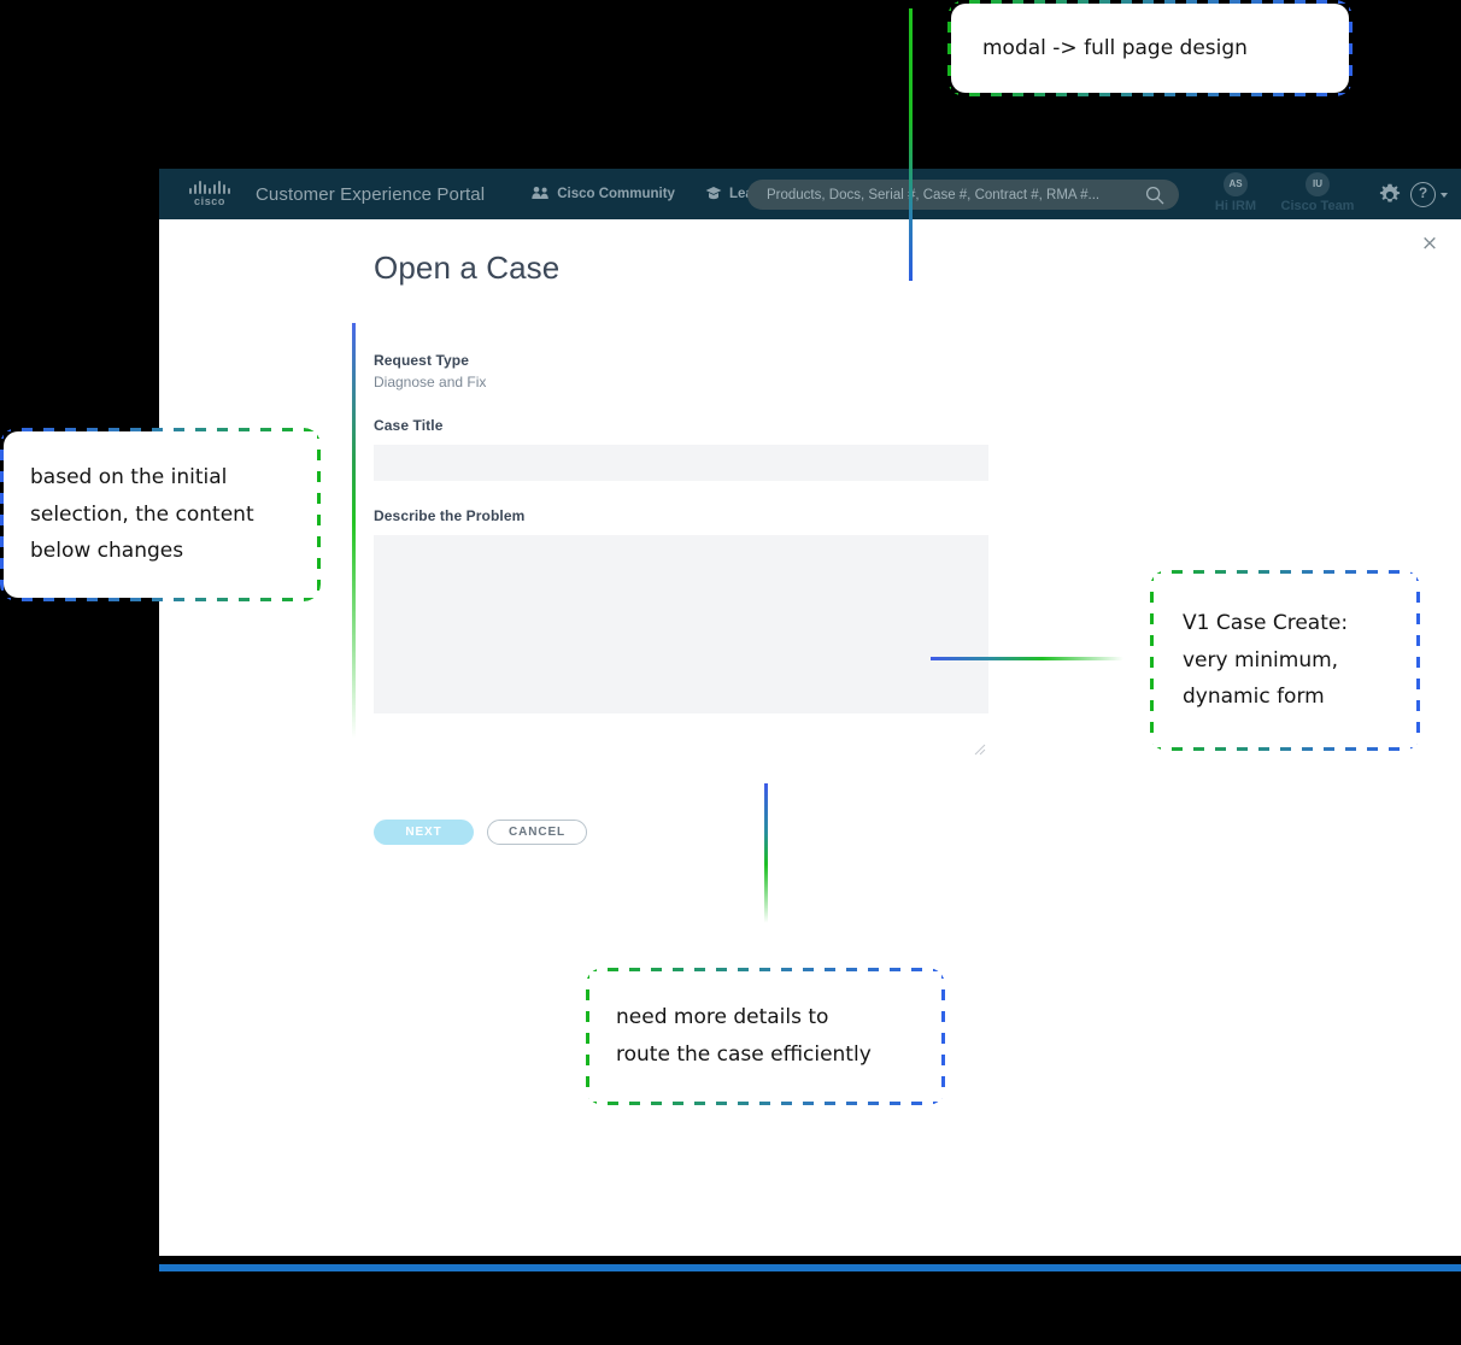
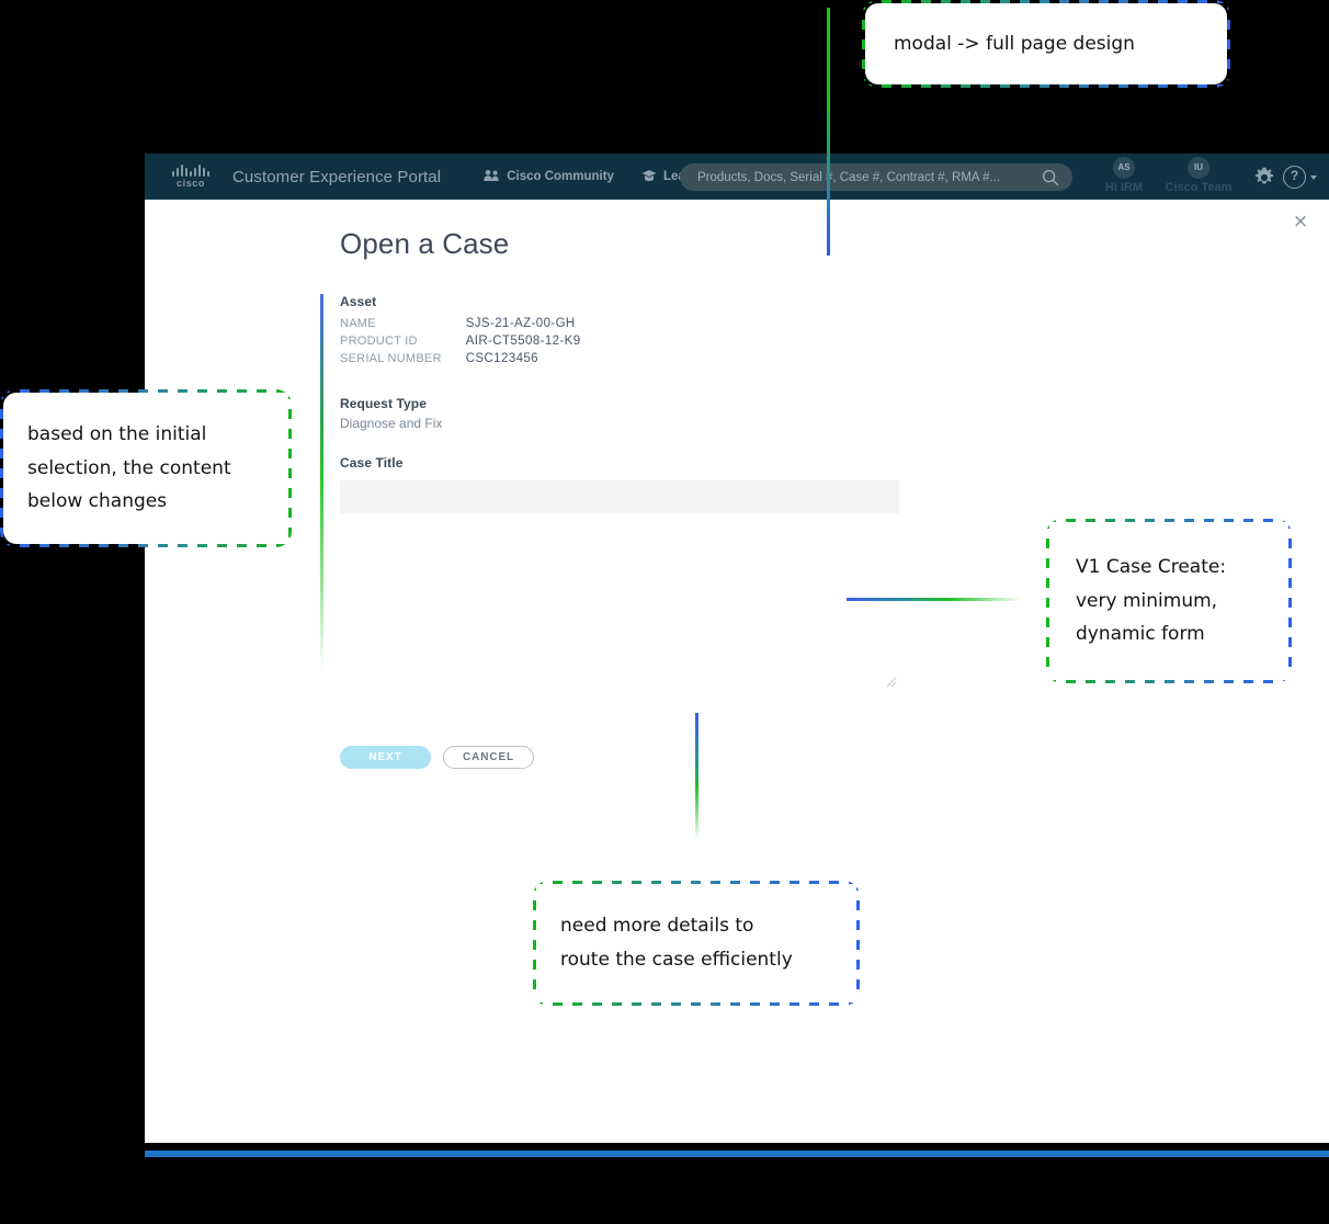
  cisco
  Customer Experience Portal
  Cisco Community
  Products, Docs, Serial, Case #, Contract #, RMA #...
  AS
  Hi IRM
  IU
  Cisco Team
  ?
  ×
  Open a Case
+ Asset
+ NAME	SJS-21-AZ-00-GH
+ PRODUCT ID	AIR-CT5508-12-K9
+ SERIAL NUMBER	CSC123456
  Request Type
  Diagnose and Fix
  Case Title
- Describe the Problem
  NEXT
  CANCEL
